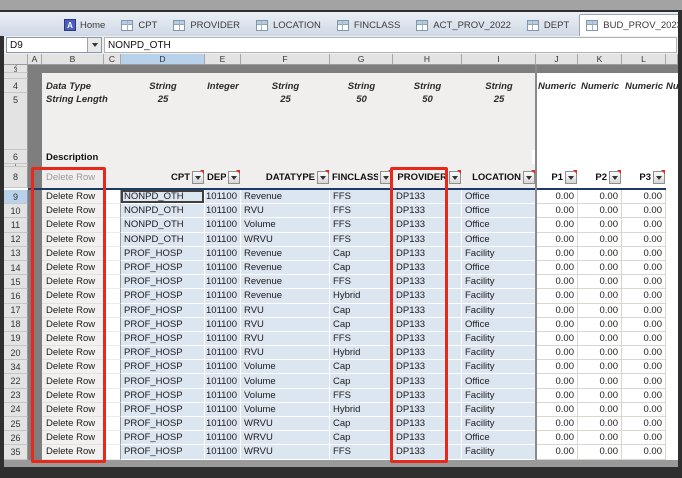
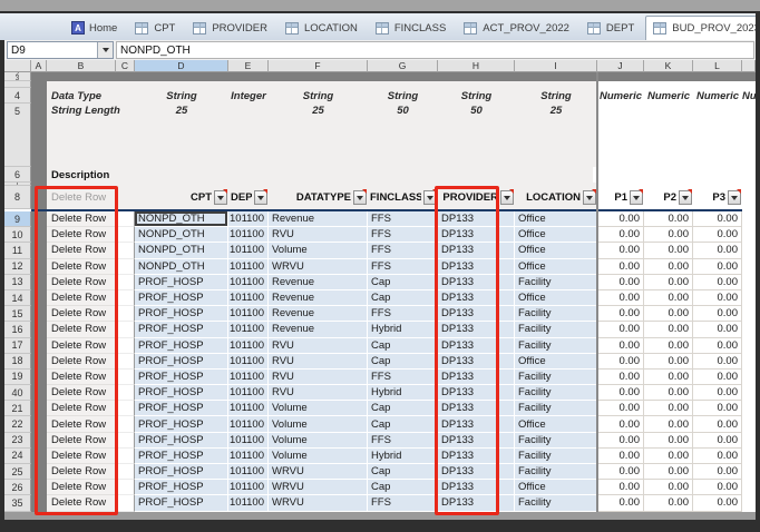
  A
  Home
  CPT
  PROVIDER
  LOCATION
  FINCLASS
  ACT_PROV_2022
  DEPT
  BUD_PROV_202
  D9
  NONPD_OTH
  A
  B
  C
  D
  E
  F
  G
  H
  I
  J
  K
  L
  4
  Data Type
  String
  Integer
  String
  String
  String
  String
  Numeric
  Numeric
  Numeric
  5
  String Length
  25
  25
  50
  50
  25
  6
  Description
  8
  Delete Row
  CPT
  DEP
  DATATYPE
  FINCLASS
  PROVIDER
  LOCATION
  P1
  P2
  P3
  9
  Delete Row
  NONPD_OTH
  101100
  Revenue
  FFS
  DP133
  Office
  0.00
  0.00
  0.00
  10
  Delete Row
  NONPD_OTH
  101100
  RVU
  FFS
  DP133
  Office
  0.00
  0.00
  0.00
  11
  Delete Row
  NONPD_OTH
  101100
  Volume
  FFS
  DP133
  Office
  0.00
  0.00
  0.00
  12
  Delete Row
  NONPD_OTH
  101100
  WRVU
  FFS
  DP133
  Office
  0.00
  0.00
  0.00
  13
  Delete Row
  PROF_HOSP
  101100
  Revenue
  Cap
  DP133
  Facility
  0.00
  0.00
  0.00
  14
  Delete Row
  PROF_HOSP
  101100
  Revenue
  Cap
  DP133
  Office
  0.00
  0.00
  0.00
  15
  Delete Row
  PROF_HOSP
  101100
  Revenue
  FFS
  DP133
  Facility
  0.00
  0.00
  0.00
  16
  Delete Row
  PROF_HOSP
  101100
  Revenue
  Hybrid
  DP133
  Facility
  0.00
  0.00
  0.00
  17
  Delete Row
  PROF_HOSP
  101100
  RVU
  Cap
  DP133
  Facility
  0.00
  0.00
  0.00
  18
  Delete Row
  PROF_HOSP
  101100
  RVU
  Cap
  DP133
  Office
  0.00
  0.00
  0.00
  19
  Delete Row
  PROF_HOSP
  101100
  RVU
  FFS
  DP133
  Facility
  0.00
  0.00
  0.00
- 20
+ 40
  Delete Row
  PROF_HOSP
  101100
  RVU
  Hybrid
  DP133
  Facility
  0.00
  0.00
  0.00
- 34
+ 21
  Delete Row
  PROF_HOSP
  101100
  Volume
  Cap
  DP133
  Facility
  0.00
  0.00
  0.00
  22
  Delete Row
  PROF_HOSP
  101100
  Volume
  Cap
  DP133
  Office
  0.00
  0.00
  0.00
  23
  Delete Row
  PROF_HOSP
  101100
  Volume
  FFS
  DP133
  Facility
  0.00
  0.00
  0.00
  24
  Delete Row
  PROF_HOSP
  101100
  Volume
  Hybrid
  DP133
  Facility
  0.00
  0.00
  0.00
  25
  Delete Row
  PROF_HOSP
  101100
  WRVU
  Cap
  DP133
  Facility
  0.00
  0.00
  0.00
  26
  Delete Row
  PROF_HOSP
  101100
  WRVU
  Cap
  DP133
  Office
  0.00
  0.00
  0.00
  35
  Delete Row
  PROF_HOSP
  101100
  WRVU
  FFS
  DP133
  Facility
  0.00
  0.00
  0.00
